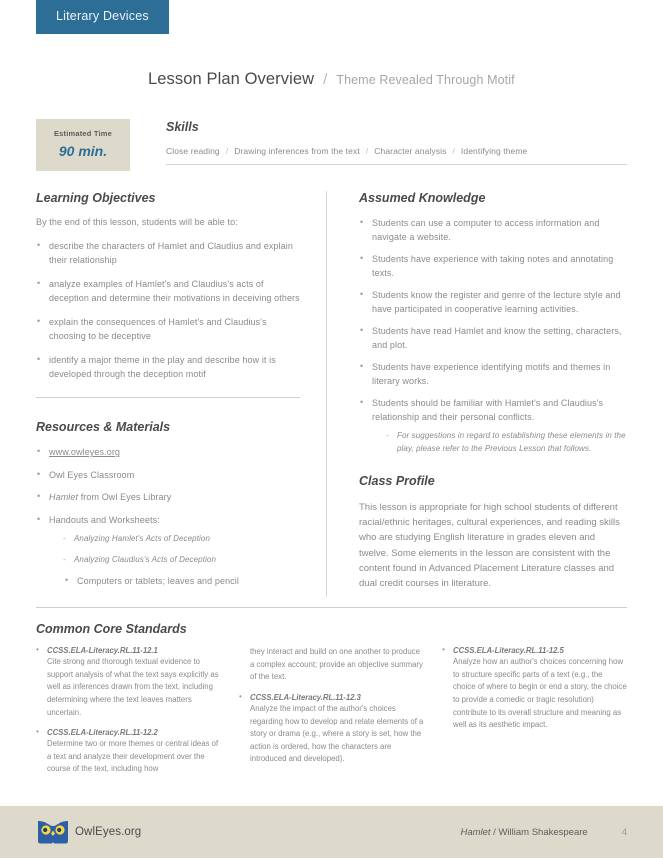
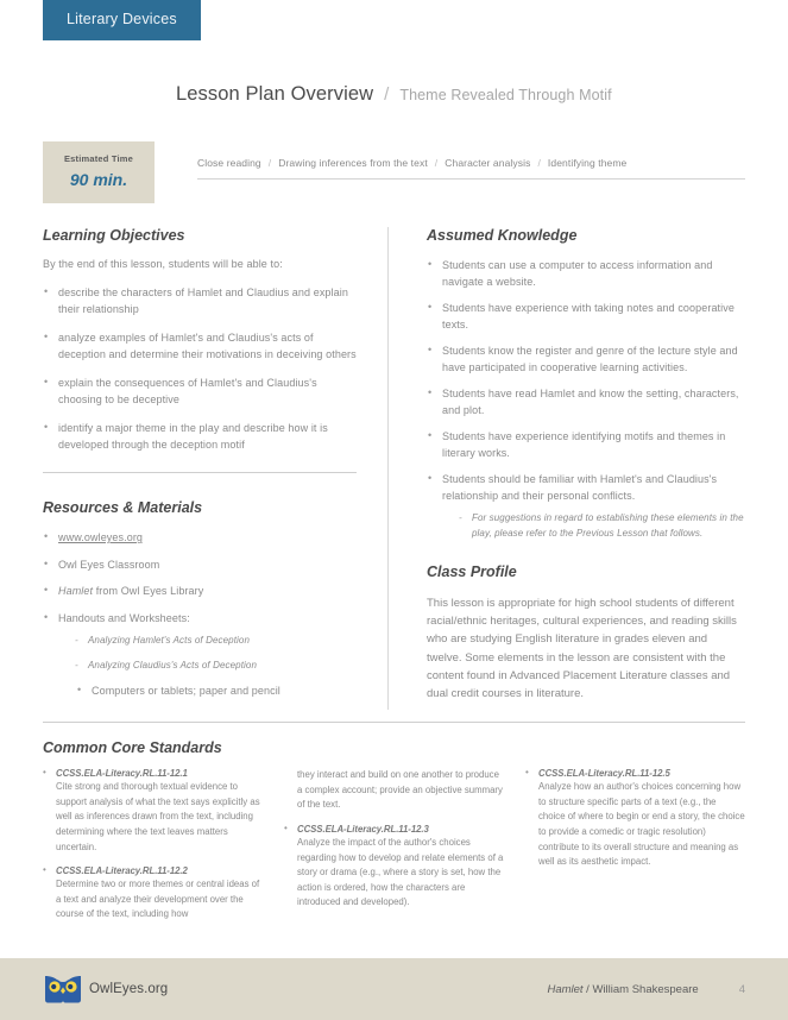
  Literary Devices
  Lesson Plan Overview
  /
  Theme Revealed Through Motif
  Estimated Time
  90 min.
- Skills
  Close reading / Drawing inferences from the text / Character analysis / Identifying theme
  Learning Objectives
  By the end of this lesson, students will be able to:
  describe the characters of Hamlet and Claudius and explain their relationship
  analyze examples of Hamlet's and Claudius's acts of deception and determine their motivations in deceiving others
  explain the consequences of Hamlet's and Claudius's choosing to be deceptive
  identify a major theme in the play and describe how it is developed through the deception motif
  Resources & Materials
  www.owleyes.org
  Owl Eyes Classroom
  Hamlet from Owl Eyes Library
  Handouts and Worksheets:
  Analyzing Hamlet's Acts of Deception
  Analyzing Claudius's Acts of Deception
- Computers or tablets; leaves and pencil
+ Computers or tablets; paper and pencil
  Assumed Knowledge
  Students can use a computer to access information and navigate a website.
- Students have experience with taking notes and annotating texts.
+ Students have experience with taking notes and cooperative texts.
  Students know the register and genre of the lecture style and have participated in cooperative learning activities.
  Students have read Hamlet and know the setting, characters, and plot.
  Students have experience identifying motifs and themes in literary works.
  Students should be familiar with Hamlet's and Claudius's relationship and their personal conflicts.
  For suggestions in regard to establishing these elements in the play, please refer to the Previous Lesson that follows.
  Class Profile
  This lesson is appropriate for high school students of different racial/ethnic heritages, cultural experiences, and reading skills who are studying English literature in grades eleven and twelve. Some elements in the lesson are consistent with the content found in Advanced Placement Literature classes and dual credit courses in literature.
  Common Core Standards
  CCSS.ELA-Literacy.RL.11-12.1
  Cite strong and thorough textual evidence to support analysis of what the text says explicitly as well as inferences drawn from the text, including determining where the text leaves matters uncertain.
  CCSS.ELA-Literacy.RL.11-12.2
  Determine two or more themes or central ideas of a text and analyze their development over the course of the text, including how
  they interact and build on one another to produce a complex account; provide an objective summary of the text.
  CCSS.ELA-Literacy.RL.11-12.3
  Analyze the impact of the author's choices regarding how to develop and relate elements of a story or drama (e.g., where a story is set, how the action is ordered, how the characters are introduced and developed).
  CCSS.ELA-Literacy.RL.11-12.5
  Analyze how an author's choices concerning how to structure specific parts of a text (e.g., the choice of where to begin or end a story, the choice to provide a comedic or tragic resolution) contribute to its overall structure and meaning as well as its aesthetic impact.
  OwlEyes.org
  Hamlet / William Shakespeare
  4
